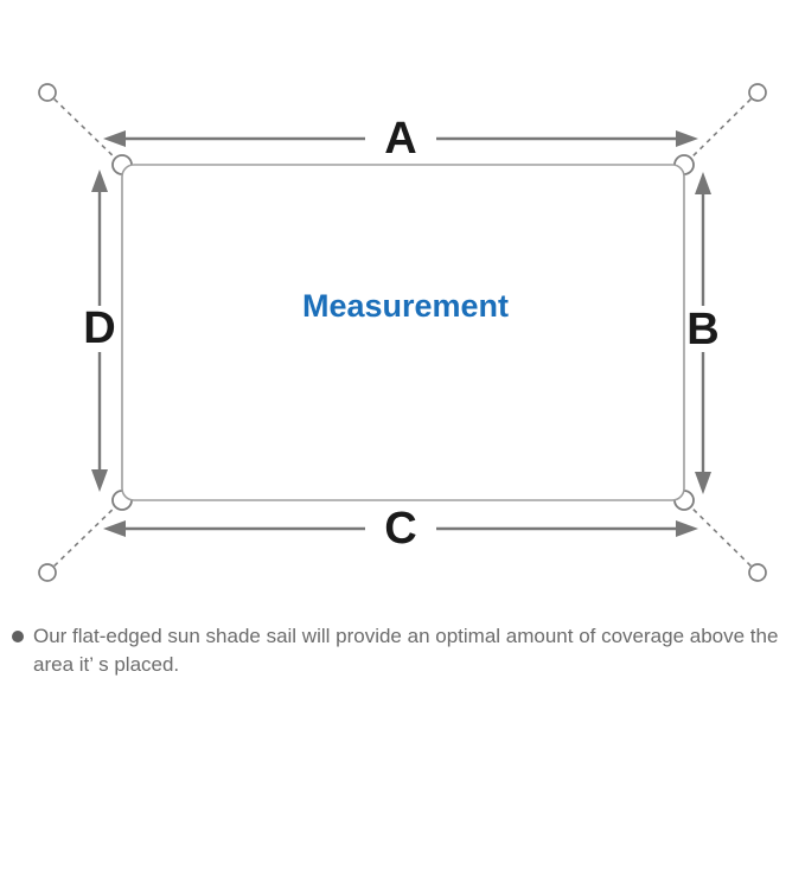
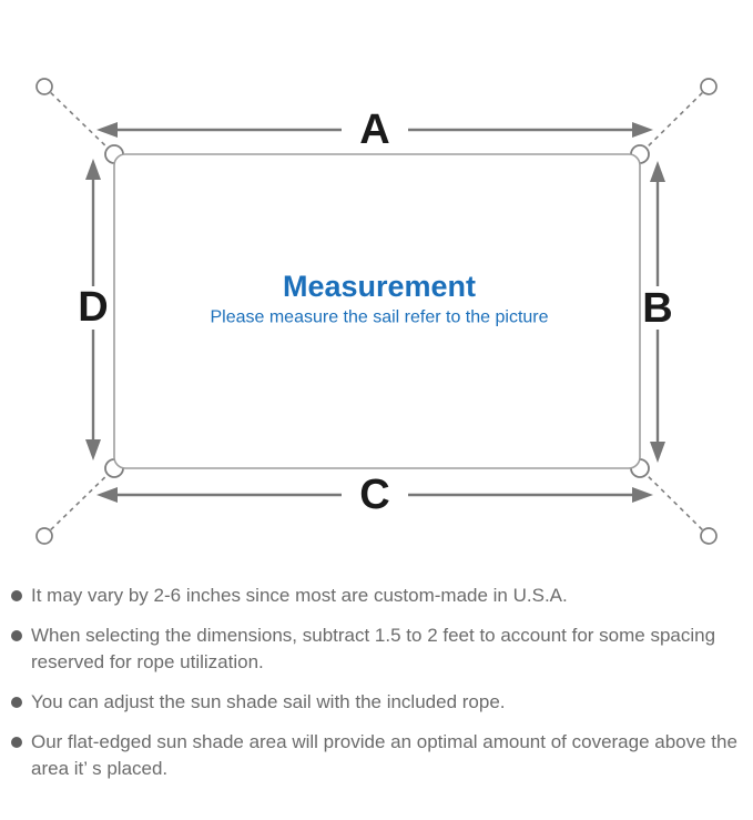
  A
  C
  D
  B
  Measurement
+ Please measure the sail refer to the picture
+ It may vary by 2-6 inches since most are custom-made in U.S.A.
+ When selecting the dimensions, subtract 1.5 to 2 feet to account for some spacing reserved for rope utilization.
+ You can adjust the sun shade sail with the included rope.
- Our flat-edged sun shade sail will provide an optimal amount of coverage above the area it’ s placed.
+ Our flat-edged sun shade area will provide an optimal amount of coverage above the area it’ s placed.
